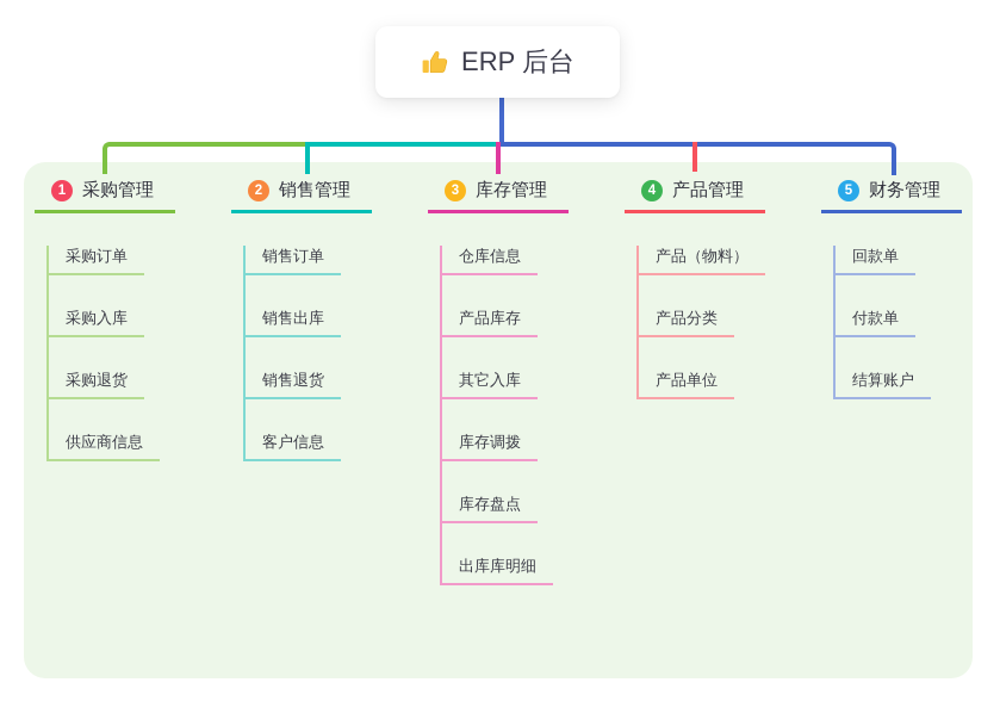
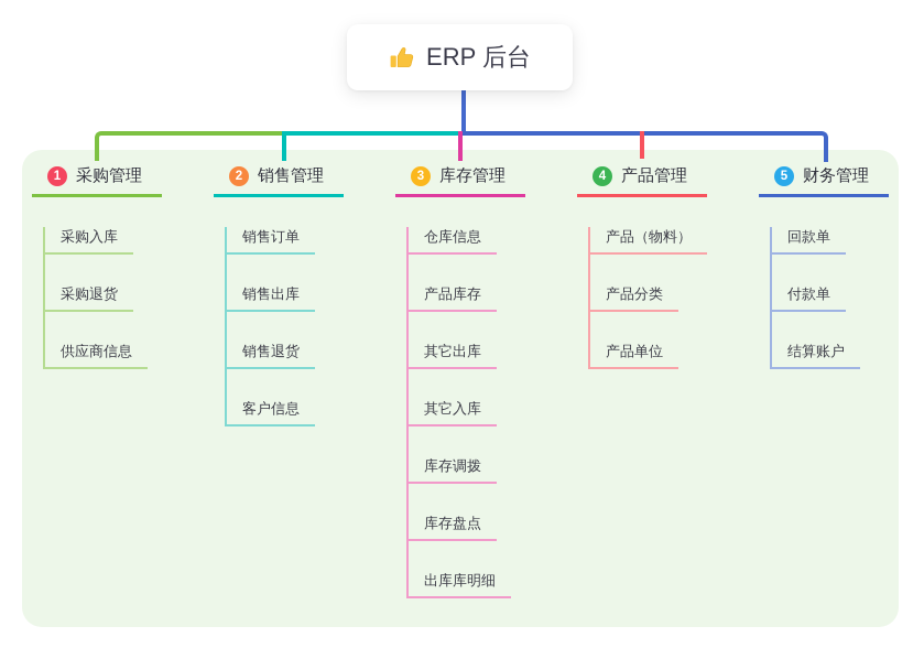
  ERP 后台
  1
  采购管理
- 采购订单
  采购入库
  采购退货
  供应商信息
  2
  销售管理
  销售订单
  销售出库
  销售退货
  客户信息
  3
  库存管理
  仓库信息
  产品库存
+ 其它出库
  其它入库
  库存调拨
  库存盘点
  出库库明细
  4
  产品管理
  产品（物料）
  产品分类
  产品单位
  5
  财务管理
  回款单
  付款单
  结算账户
